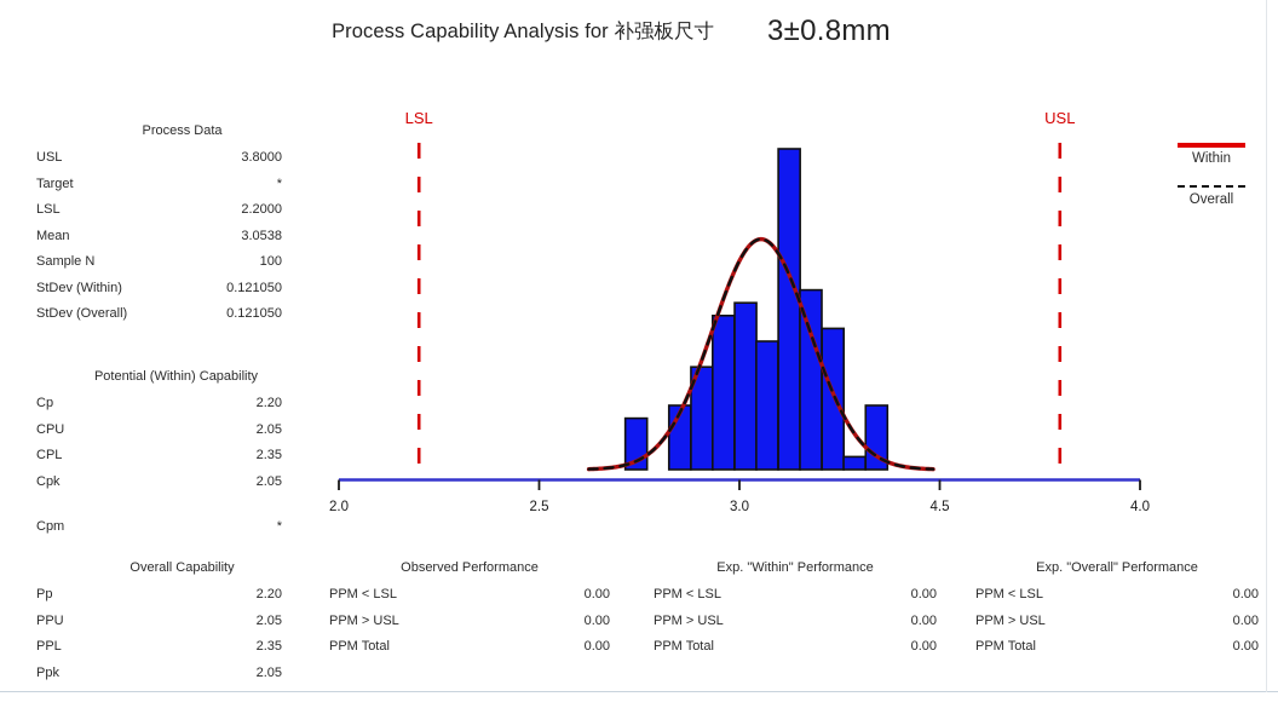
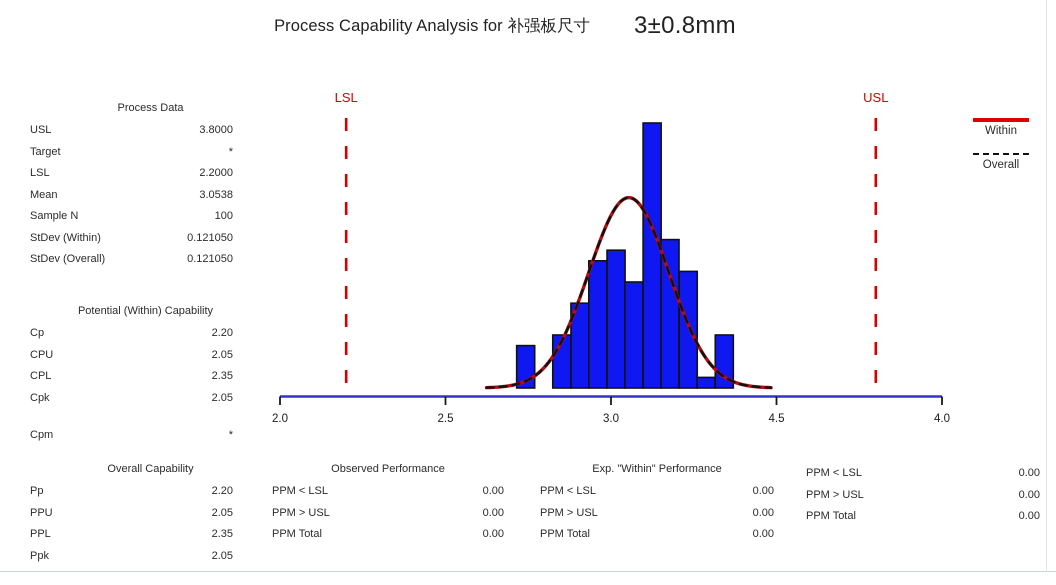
  Process Capability Analysis for 补强板尺寸 3±0.8mm
  2.0
  2.5
  3.0
  4.5
  4.0
  LSL
  USL
  Within
  Overall
  Process Data
  USL
  3.8000
  Target
  *
  LSL
  2.2000
  Mean
  3.0538
  Sample N
  100
  StDev (Within)
  0.121050
  StDev (Overall)
  0.121050
  Potential (Within) Capability
  Cp
  2.20
  CPU
  2.05
  CPL
  2.35
  Cpk
  2.05
  Cpm
  *
  Overall Capability
  Pp
  2.20
  PPU
  2.05
  PPL
  2.35
  Ppk
  2.05
  Observed Performance
  PPM < LSL
  0.00
  PPM > USL
  0.00
  PPM Total
  0.00
  Exp. "Within" Performance
  PPM < LSL
  0.00
  PPM > USL
  0.00
  PPM Total
  0.00
- Exp. "Overall" Performance
  PPM < LSL
  0.00
  PPM > USL
  0.00
  PPM Total
  0.00
